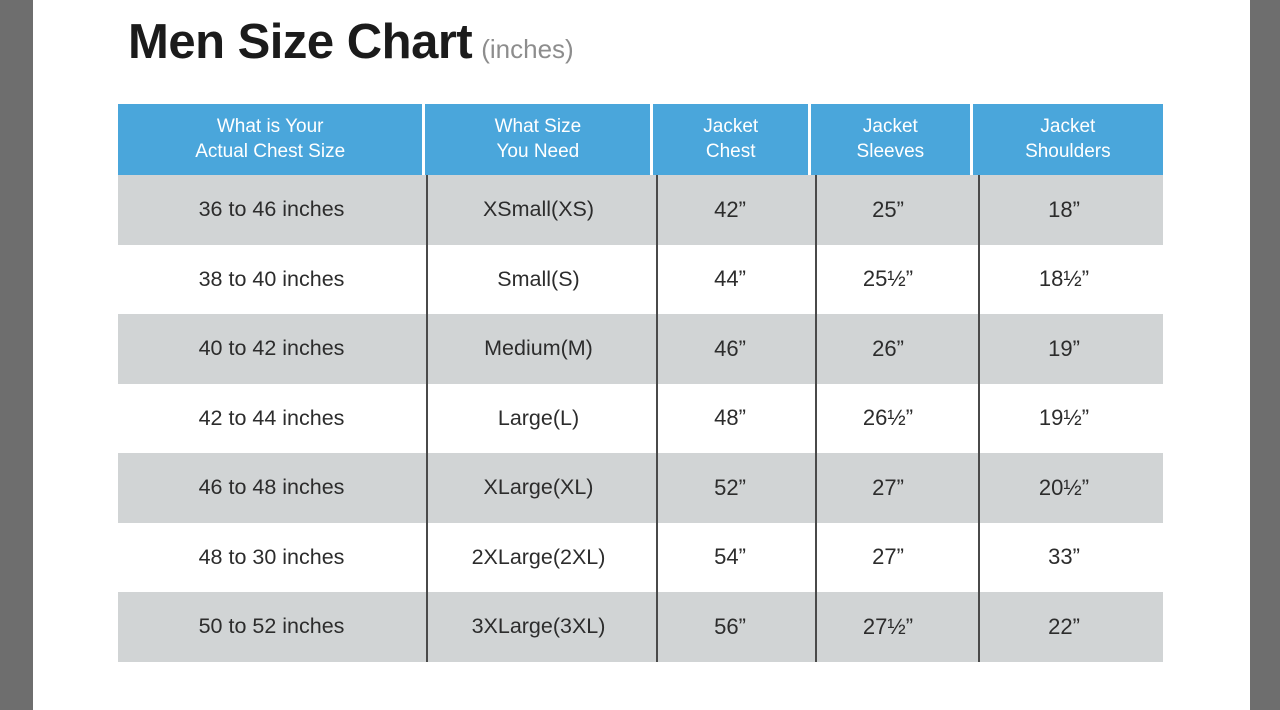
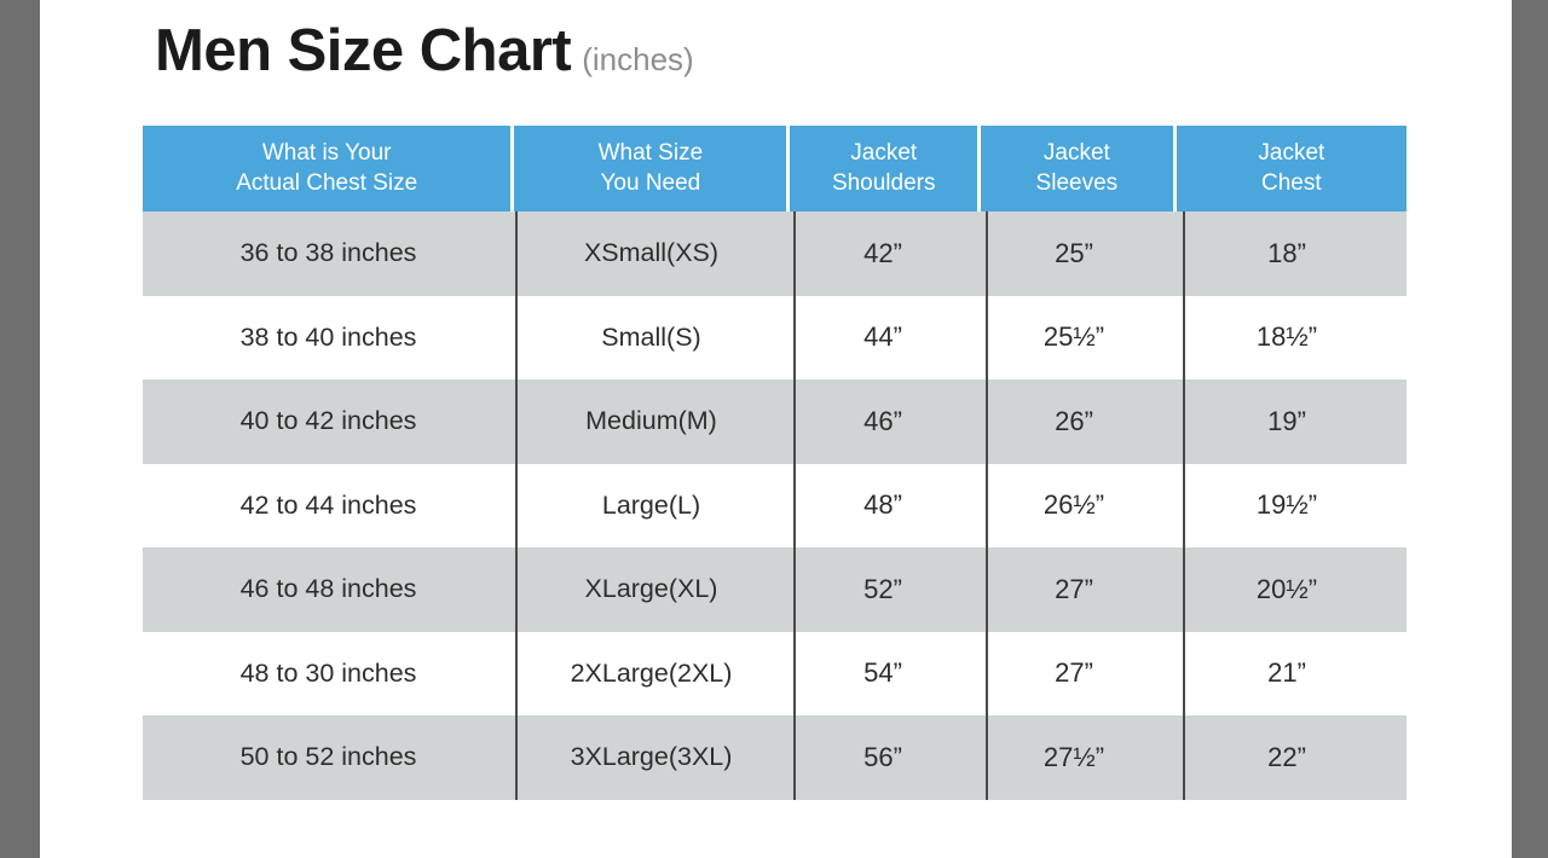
  Men Size Chart
  (inches)
  What is Your
  Actual Chest Size
  What Size
  You Need
  Jacket
- Chest
+ Shoulders
  Jacket
  Sleeves
  Jacket
- Shoulders
+ Chest
- 36 to 46 inches
+ 36 to 38 inches
  XSmall(XS)
  42”
  25”
  18”
  38 to 40 inches
  Small(S)
  44”
  25½”
  18½”
  40 to 42 inches
  Medium(M)
  46”
  26”
  19”
  42 to 44 inches
  Large(L)
  48”
  26½”
  19½”
  46 to 48 inches
  XLarge(XL)
  52”
  27”
  20½”
  48 to 30 inches
  2XLarge(2XL)
  54”
  27”
- 33”
+ 21”
  50 to 52 inches
  3XLarge(3XL)
  56”
  27½”
  22”
